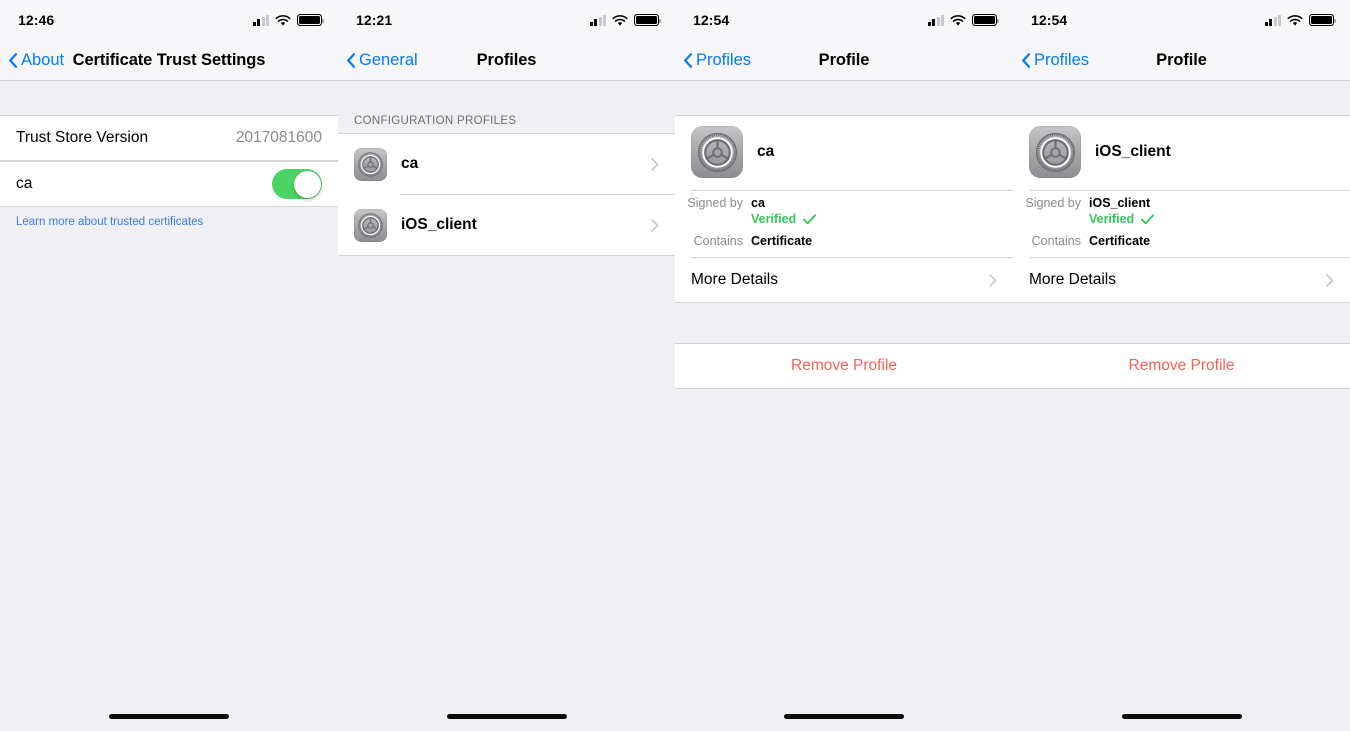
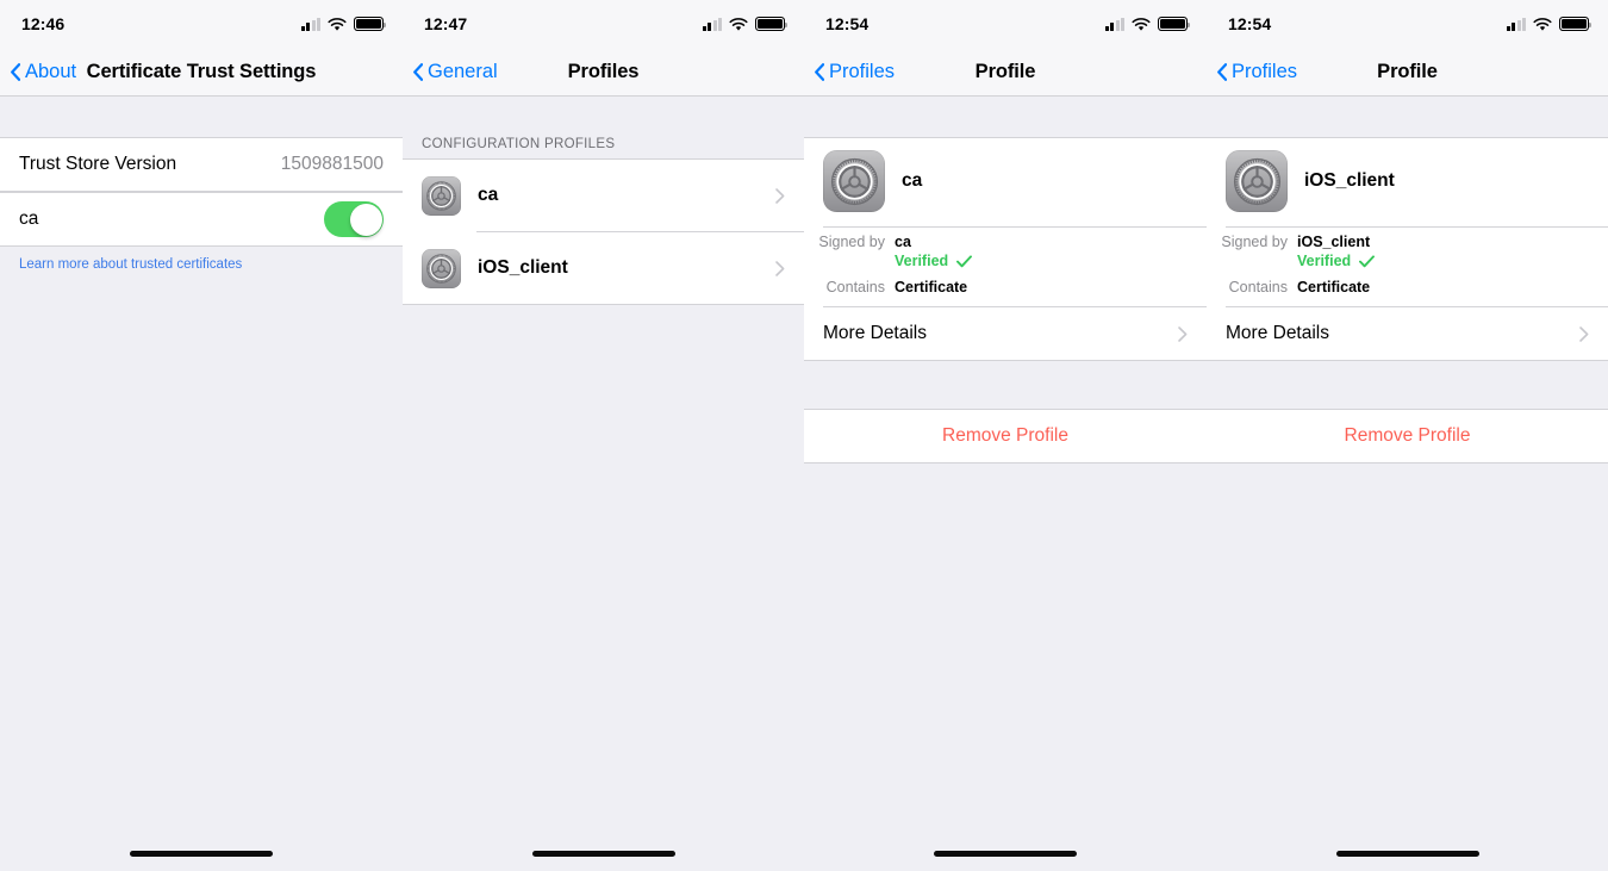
  12:46
  About
  Certificate Trust Settings
  Trust Store Version
- 2017081600
+ 1509881500
  ca
  Learn more about trusted certificates
- 12:21
+ 12:47
  General
  Profiles
  CONFIGURATION PROFILES
  ca
  iOS_client
  12:54
  Profiles
  Profile
  ca
  Signed by
  ca
  Verified
  Contains
  Certificate
  More Details
  Remove Profile
  12:54
  Profiles
  Profile
  iOS_client
  Signed by
  iOS_client
  Verified
  Contains
  Certificate
  More Details
  Remove Profile
